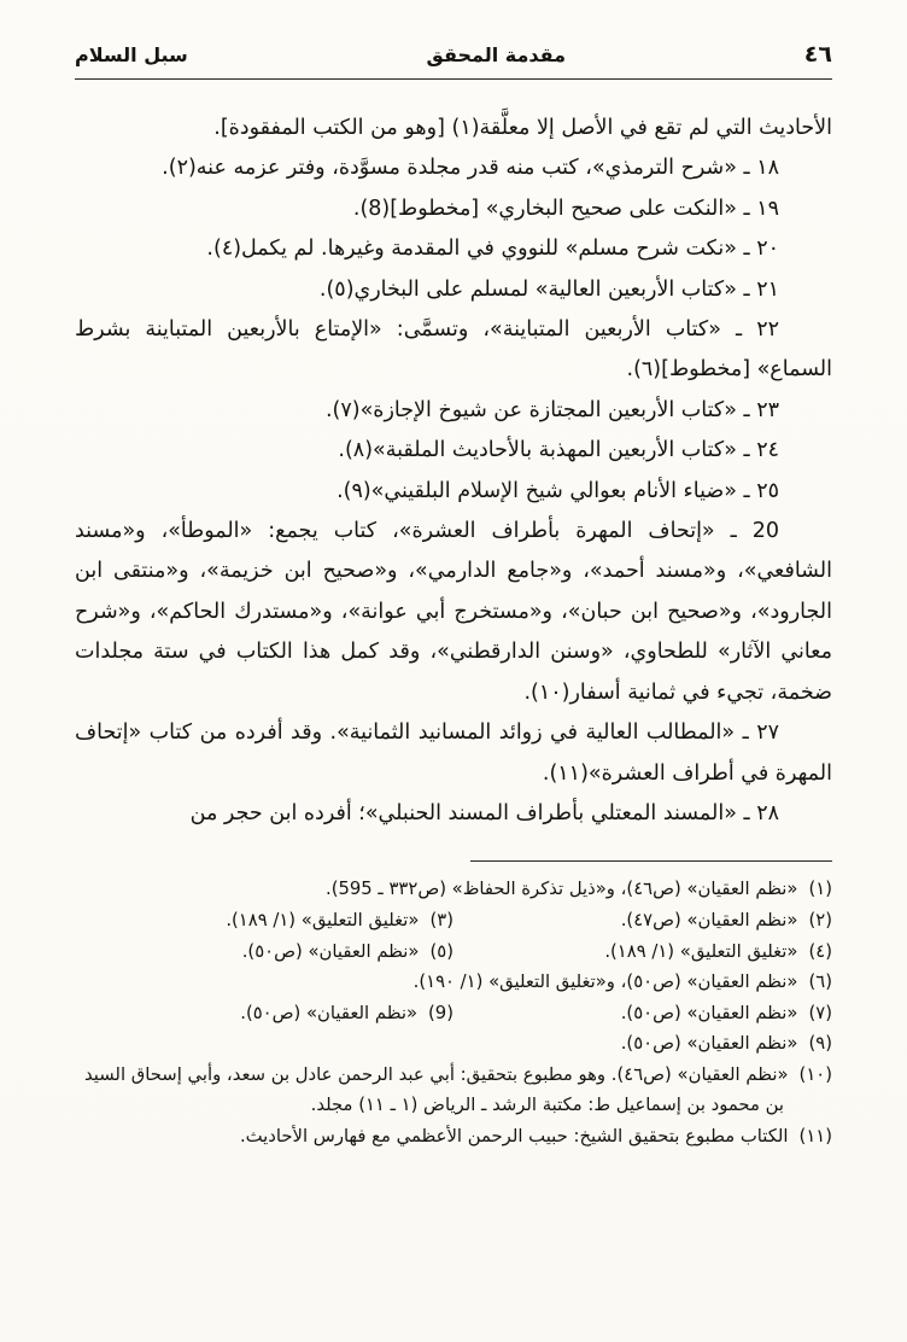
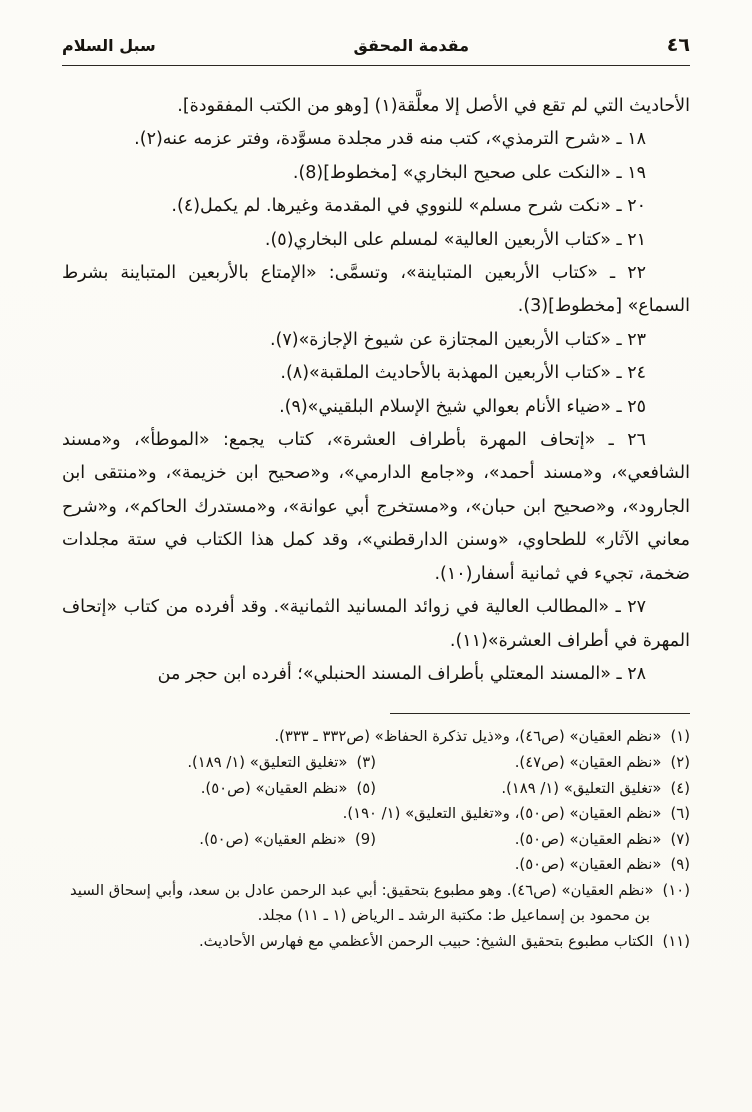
  ٤٦
  مقدمة المحقق
  سبل السلام
  الأحاديث التي لم تقع في الأصل إلا معلَّقة(١) [وهو من الكتب المفقودة].
  ١٨ ـ «شرح الترمذي»، كتب منه قدر مجلدة مسوَّدة، وفتر عزمه عنه(٢).
  ١٩ ـ «النكت على صحيح البخاري» [مخطوط](8).
  ٢٠ ـ «نكت شرح مسلم» للنووي في المقدمة وغيرها. لم يكمل(٤).
  ٢١ ـ «كتاب الأربعين العالية» لمسلم على البخاري(٥).
- ٢٢ ـ «كتاب الأربعين المتباينة»، وتسمَّى: «الإمتاع بالأربعين المتباينة بشرط السماع» [مخطوط](٦).
+ ٢٢ ـ «كتاب الأربعين المتباينة»، وتسمَّى: «الإمتاع بالأربعين المتباينة بشرط السماع» [مخطوط](3).
  ٢٣ ـ «كتاب الأربعين المجتازة عن شيوخ الإجازة»(٧).
  ٢٤ ـ «كتاب الأربعين المهذبة بالأحاديث الملقبة»(٨).
  ٢٥ ـ «ضياء الأنام بعوالي شيخ الإسلام البلقيني»(٩).
- 20 ـ «إتحاف المهرة بأطراف العشرة»، كتاب يجمع: «الموطأ»، و«مسند الشافعي»، و«مسند أحمد»، و«جامع الدارمي»، و«صحيح ابن خزيمة»، و«منتقى ابن الجارود»، و«صحيح ابن حبان»، و«مستخرج أبي عوانة»، و«مستدرك الحاكم»، و«شرح معاني الآثار» للطحاوي، «وسنن الدارقطني»، وقد كمل هذا الكتاب في ستة مجلدات ضخمة، تجيء في ثمانية أسفار(١٠).
+ ٢٦ ـ «إتحاف المهرة بأطراف العشرة»، كتاب يجمع: «الموطأ»، و«مسند الشافعي»، و«مسند أحمد»، و«جامع الدارمي»، و«صحيح ابن خزيمة»، و«منتقى ابن الجارود»، و«صحيح ابن حبان»، و«مستخرج أبي عوانة»، و«مستدرك الحاكم»، و«شرح معاني الآثار» للطحاوي، «وسنن الدارقطني»، وقد كمل هذا الكتاب في ستة مجلدات ضخمة، تجيء في ثمانية أسفار(١٠).
  ٢٧ ـ «المطالب العالية في زوائد المسانيد الثمانية». وقد أفرده من كتاب «إتحاف المهرة في أطراف العشرة»(١١).
  ٢٨ ـ «المسند المعتلي بأطراف المسند الحنبلي»؛ أفرده ابن حجر من
- (١)«نظم العقيان» (ص٤٦)، و«ذيل تذكرة الحفاظ» (ص٣٣٢ ـ 595).
+ (١)«نظم العقيان» (ص٤٦)، و«ذيل تذكرة الحفاظ» (ص٣٣٢ ـ ٣٣٣).
  (٢)«نظم العقيان» (ص٤٧).
  (٣)«تغليق التعليق» (١/ ١٨٩).
  (٤)«تغليق التعليق» (١/ ١٨٩).
  (٥)«نظم العقيان» (ص٥٠).
  (٦)«نظم العقيان» (ص٥٠)، و«تغليق التعليق» (١/ ١٩٠).
  (٧)«نظم العقيان» (ص٥٠).
  (9)«نظم العقيان» (ص٥٠).
  (٩)«نظم العقيان» (ص٥٠).
  (١٠)«نظم العقيان» (ص٤٦). وهو مطبوع بتحقيق: أبي عبد الرحمن عادل بن سعد، وأبي إسحاق السيد بن محمود بن إسماعيل ط: مكتبة الرشد ـ الرياض (١ ـ ١١) مجلد.
  (١١)الكتاب مطبوع بتحقيق الشيخ: حبيب الرحمن الأعظمي مع فهارس الأحاديث.
